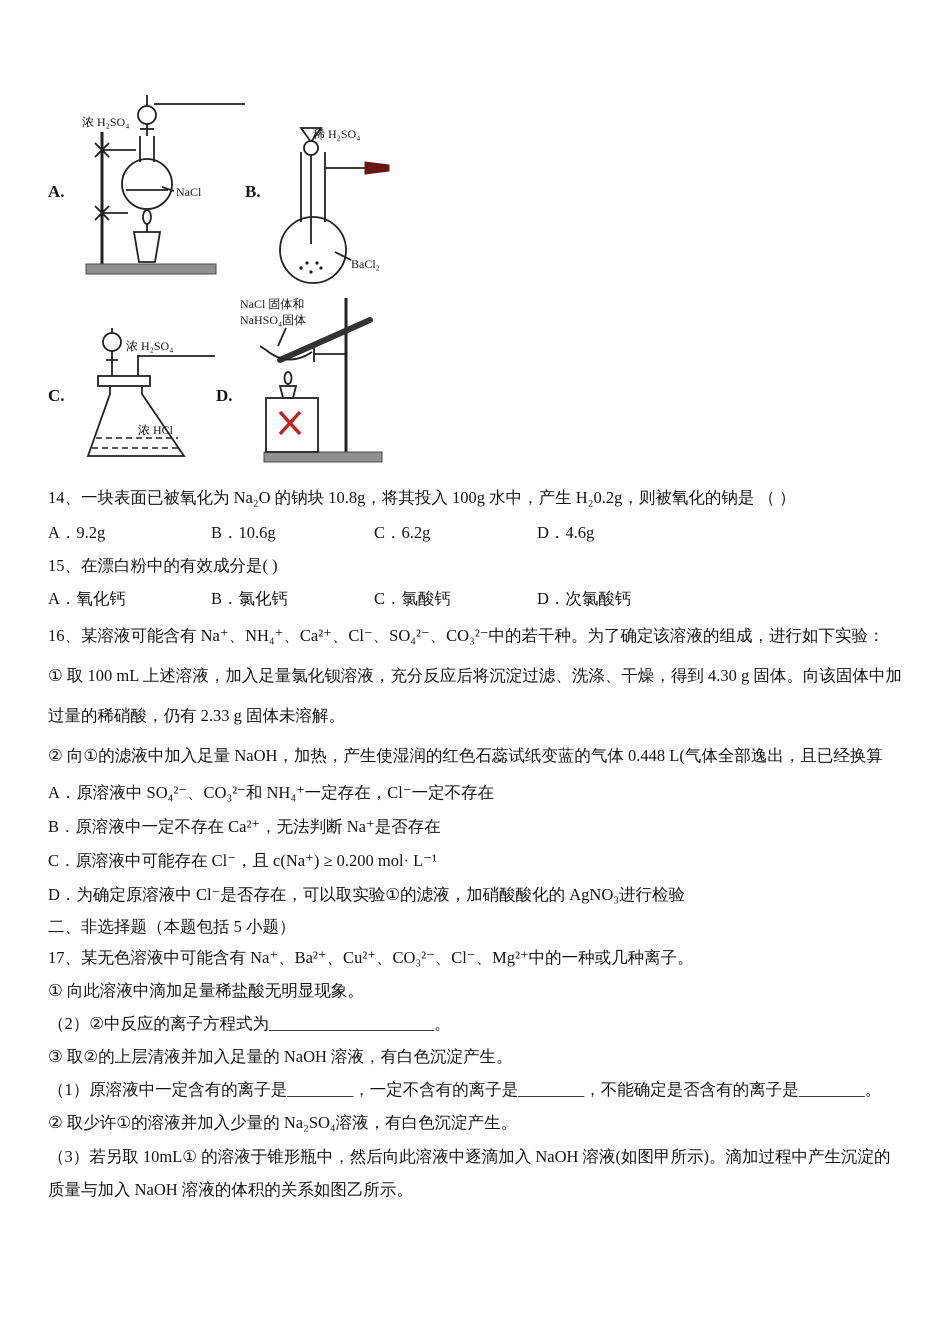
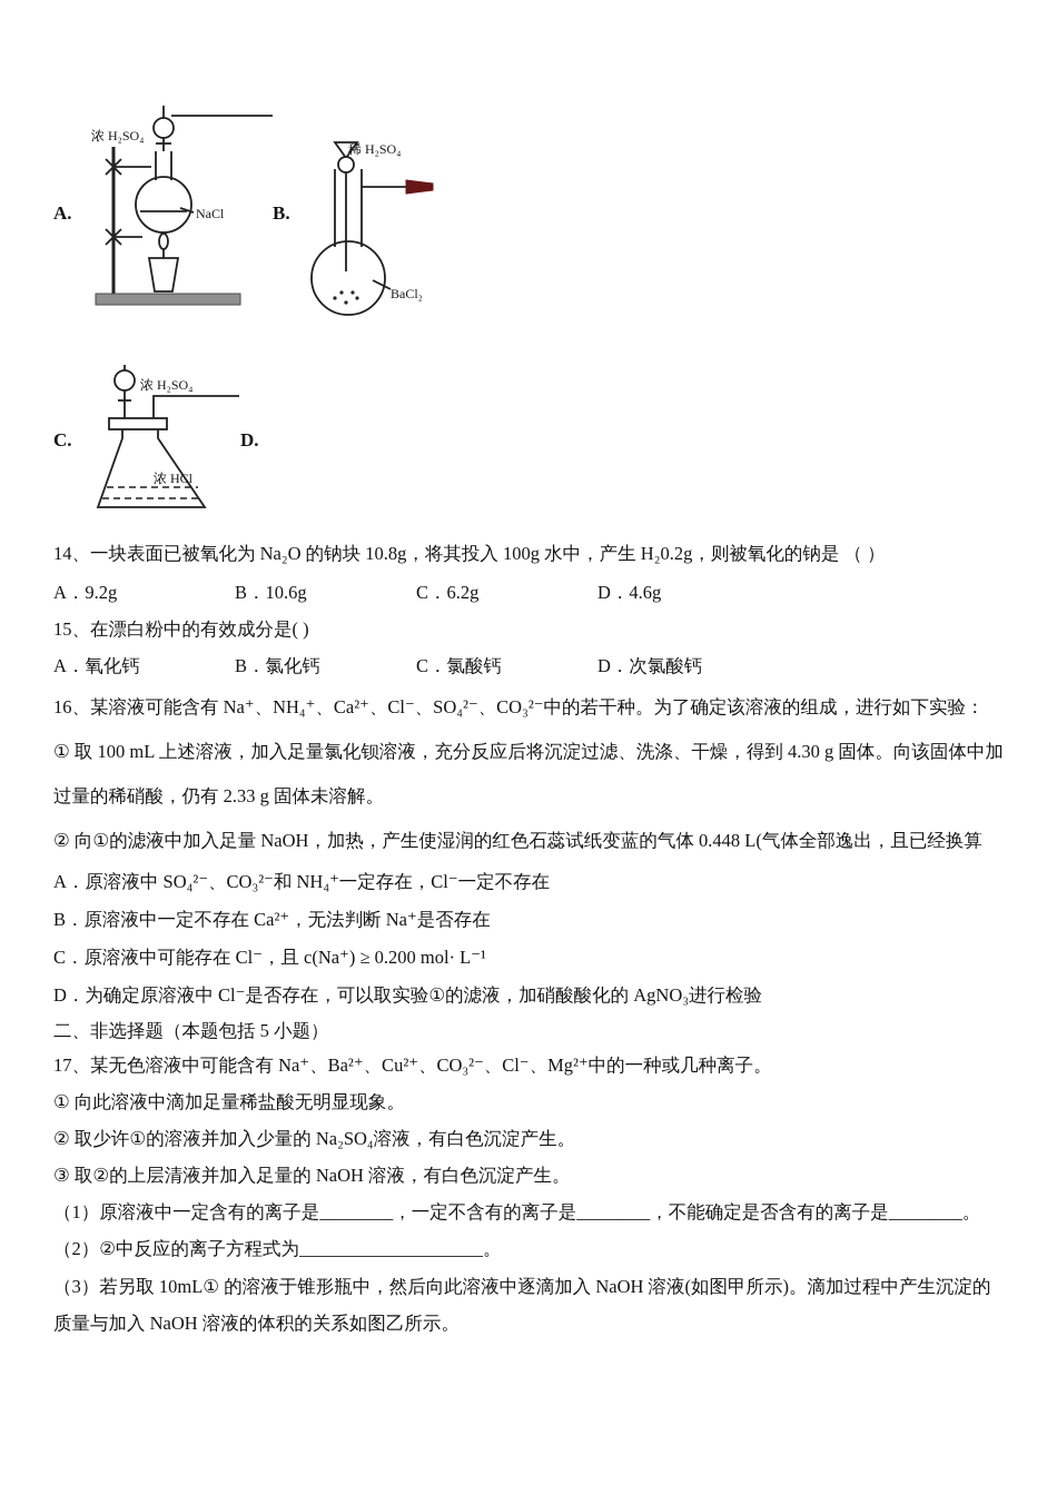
  A.
  B.
  C.
  D.
  浓 H₂SO₄
  NaCl
  稀 H₂SO₄
  BaCl₂
  浓 H₂SO₄
  浓 HCl
- NaCl 固体和
- NaHSO₄固体
  14、一块表面已被氧化为 Na₂O 的钠块 10.8g，将其投入 100g 水中，产生 H₂0.2g，则被氧化的钠是 （ ）
  A．9.2g
  B．10.6g
  C．6.2g
  D．4.6g
  15、在漂白粉中的有效成分是( )
  A．氧化钙
  B．氯化钙
  C．氯酸钙
  D．次氯酸钙
  16、某溶液可能含有 Na⁺、NH₄⁺、Ca²⁺、Cl⁻、SO₄²⁻、CO₃²⁻中的若干种。为了确定该溶液的组成，进行如下实验：
  ① 取 100 mL 上述溶液，加入足量氯化钡溶液，充分反应后将沉淀过滤、洗涤、干燥，得到 4.30 g 固体。向该固体中加
  过量的稀硝酸，仍有 2.33 g 固体未溶解。
  ② 向①的滤液中加入足量 NaOH，加热，产生使湿润的红色石蕊试纸变蓝的气体 0.448 L(气体全部逸出，且已经换算
  A．原溶液中 SO₄²⁻、CO₃²⁻和 NH₄⁺一定存在，Cl⁻一定不存在
  B．原溶液中一定不存在 Ca²⁺，无法判断 Na⁺是否存在
  C．原溶液中可能存在 Cl⁻，且 c(Na⁺) ≥ 0.200 mol· L⁻¹
  D．为确定原溶液中 Cl⁻是否存在，可以取实验①的滤液，加硝酸酸化的 AgNO₃进行检验
  二、非选择题（本题包括 5 小题）
  17、某无色溶液中可能含有 Na⁺、Ba²⁺、Cu²⁺、CO₃²⁻、Cl⁻、Mg²⁺中的一种或几种离子。
  ① 向此溶液中滴加足量稀盐酸无明显现象。
- （2）②中反应的离子方程式为____________________。
+ ② 取少许①的溶液并加入少量的 Na₂SO₄溶液，有白色沉淀产生。
  ③ 取②的上层清液并加入足量的 NaOH 溶液，有白色沉淀产生。
  （1）原溶液中一定含有的离子是________，一定不含有的离子是________，不能确定是否含有的离子是________。
- ② 取少许①的溶液并加入少量的 Na₂SO₄溶液，有白色沉淀产生。
+ （2）②中反应的离子方程式为____________________。
  （3）若另取 10mL① 的溶液于锥形瓶中，然后向此溶液中逐滴加入 NaOH 溶液(如图甲所示)。滴加过程中产生沉淀的
  质量与加入 NaOH 溶液的体积的关系如图乙所示。
